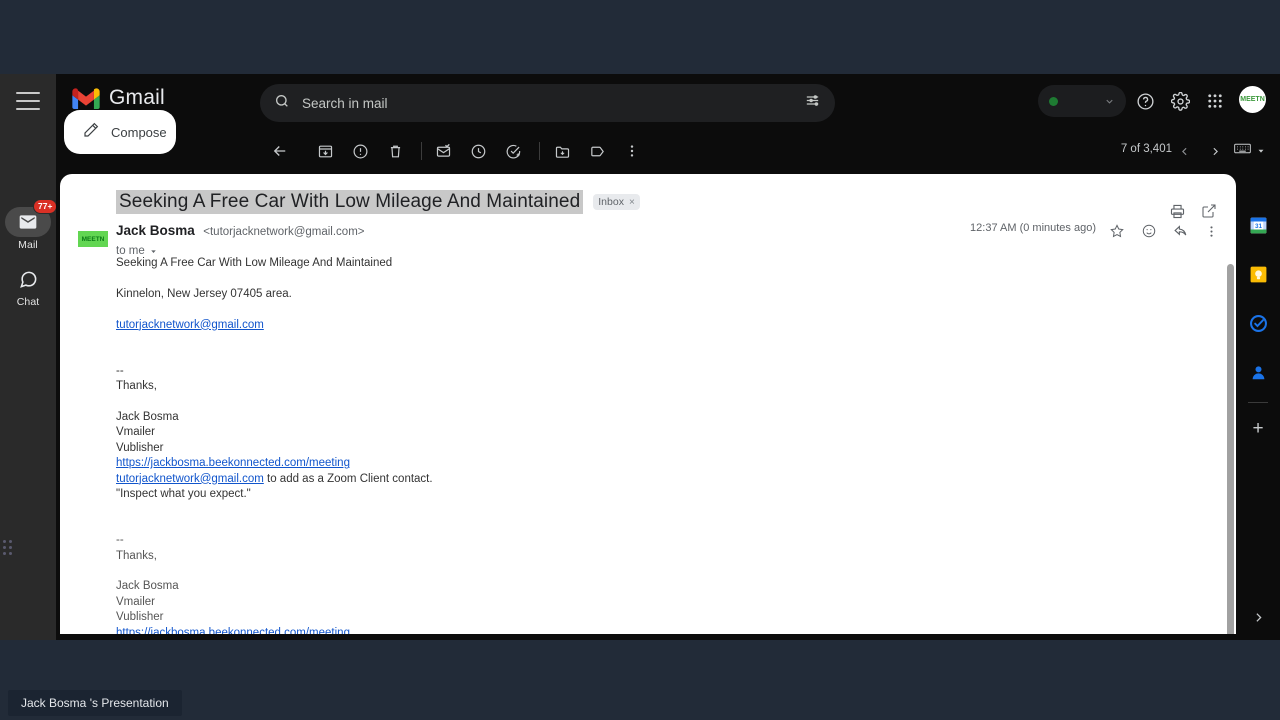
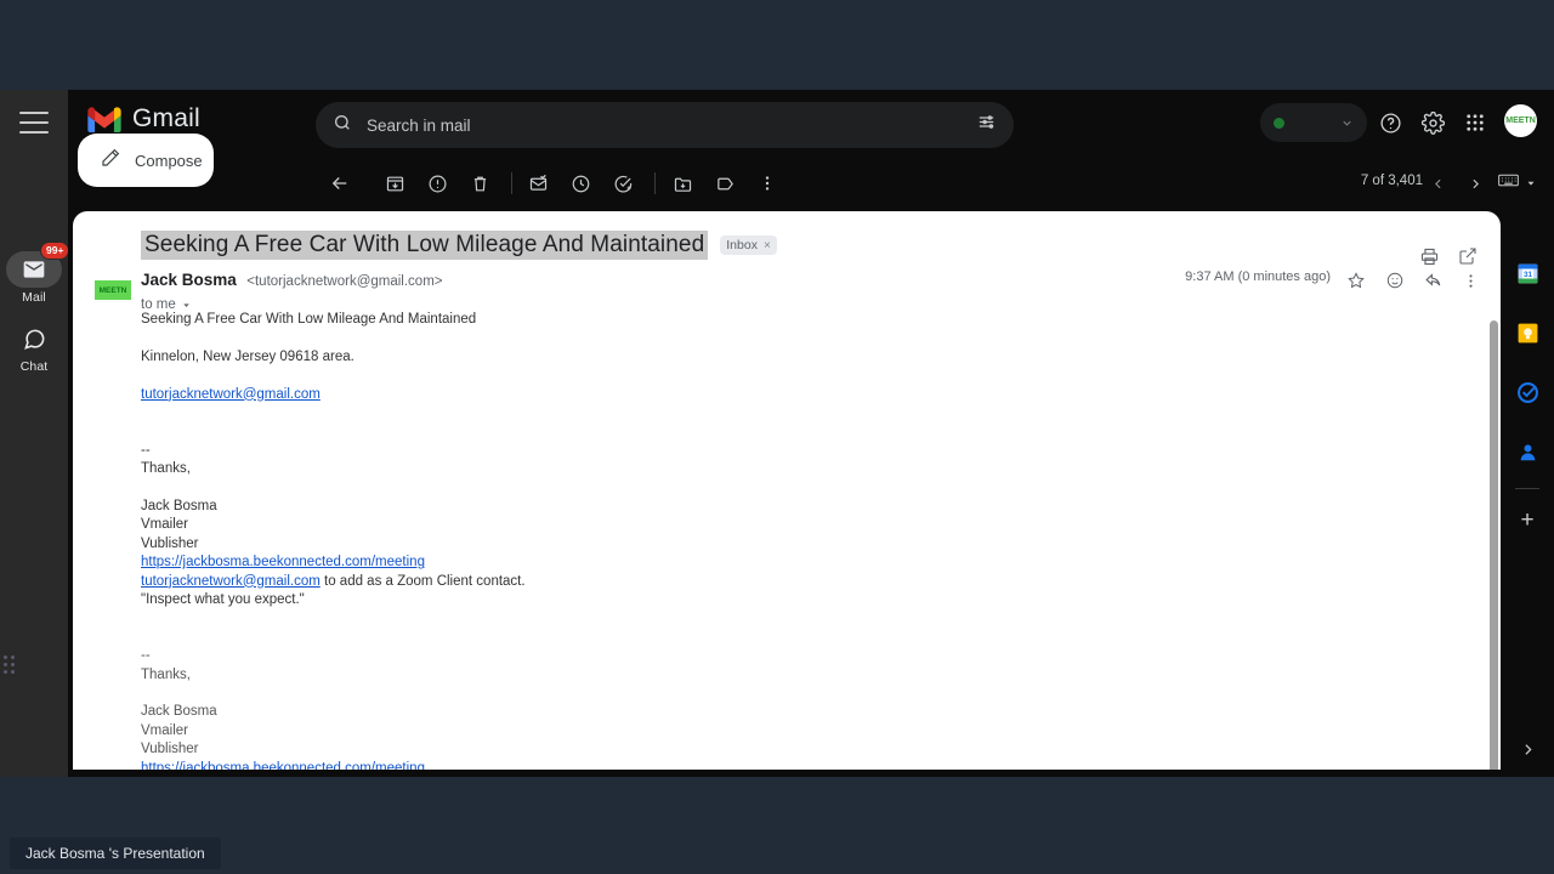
- 77+
+ 99+
  Mail
  Chat
  Gmail
  Search in mail
  7 of 3,401
  Compose
  Seeking A Free Car With Low Mileage And Maintained
  Inbox
  ×
  Jack Bosma <tutorjacknetwork@gmail.com>
  to me
- 12:37 AM (0 minutes ago)
+ 9:37 AM (0 minutes ago)
  Seeking A Free Car With Low Mileage And Maintained
- Kinnelon, New Jersey 07405 area.
+ Kinnelon, New Jersey 09618 area.
  tutorjacknetwork@gmail.com
  --
  Thanks,
  Jack Bosma
  Vmailer
  Vublisher
  https://jackbosma.beekonnected.com/meeting
  tutorjacknetwork@gmail.com to add as a Zoom Client contact.
  "Inspect what you expect."
  --
  Thanks,
  Jack Bosma
  Vmailer
  Vublisher
  https://jackbosma.beekonnected.com/meeting
  +
  Jack Bosma 's Presentation
